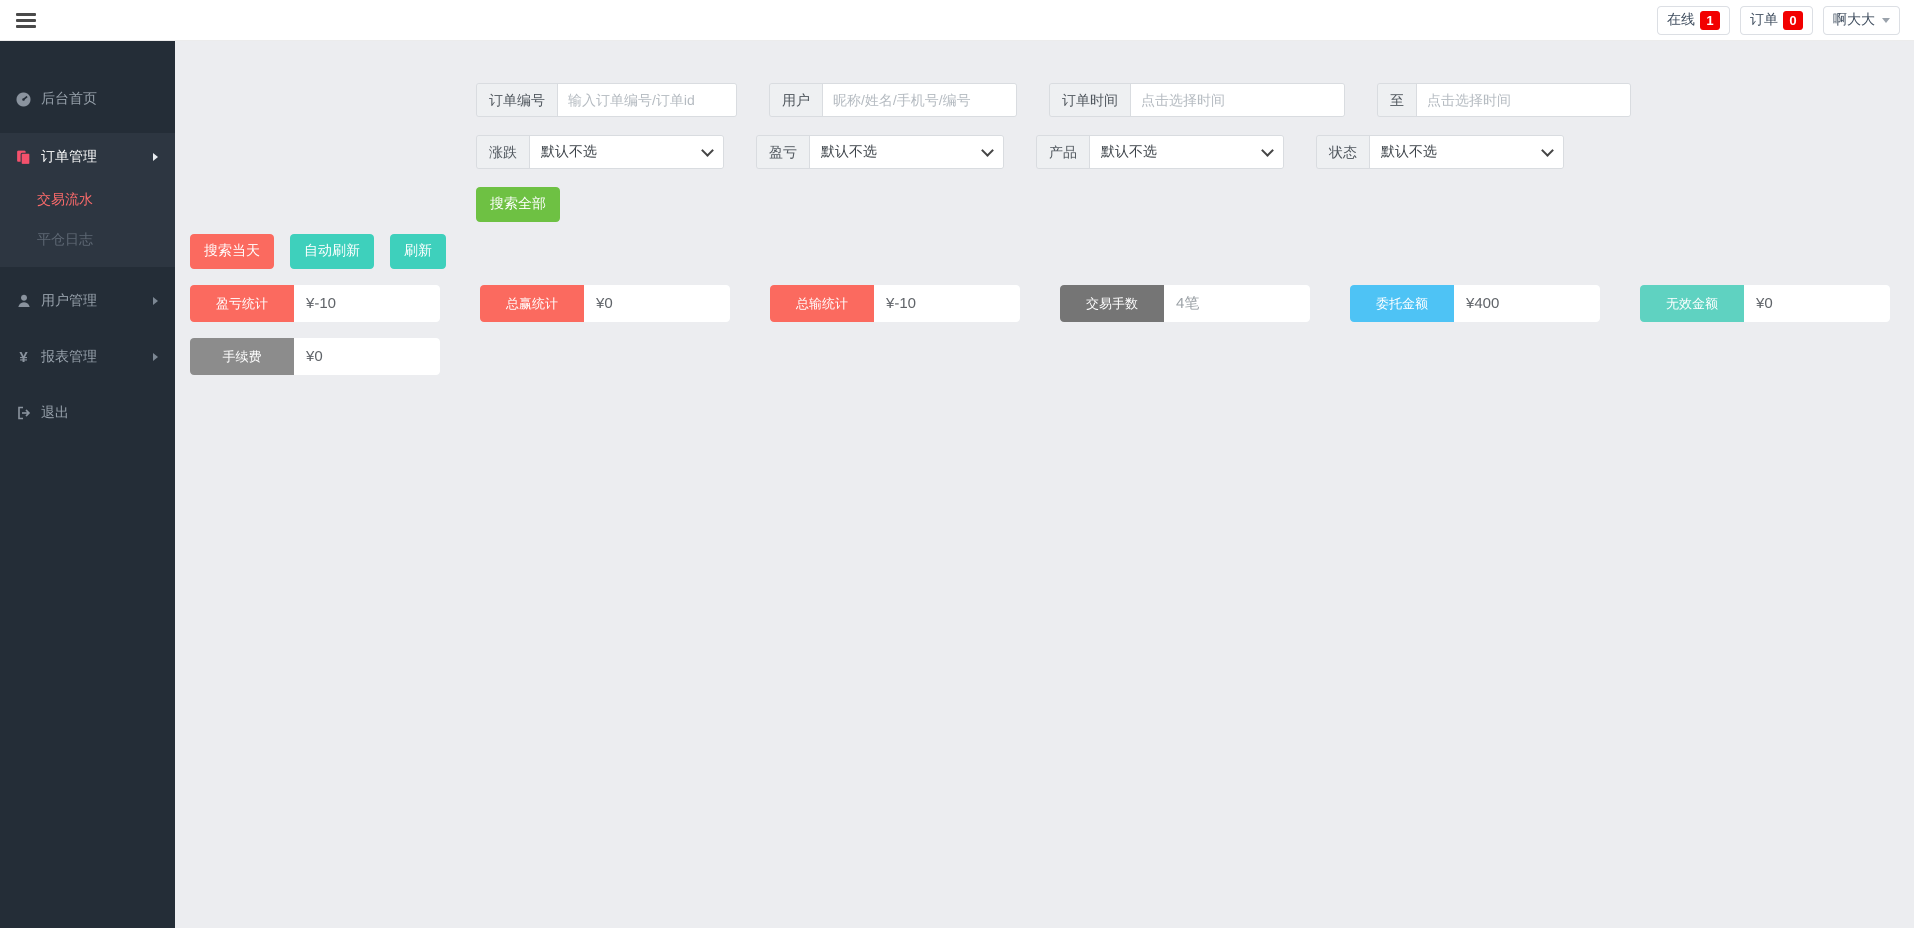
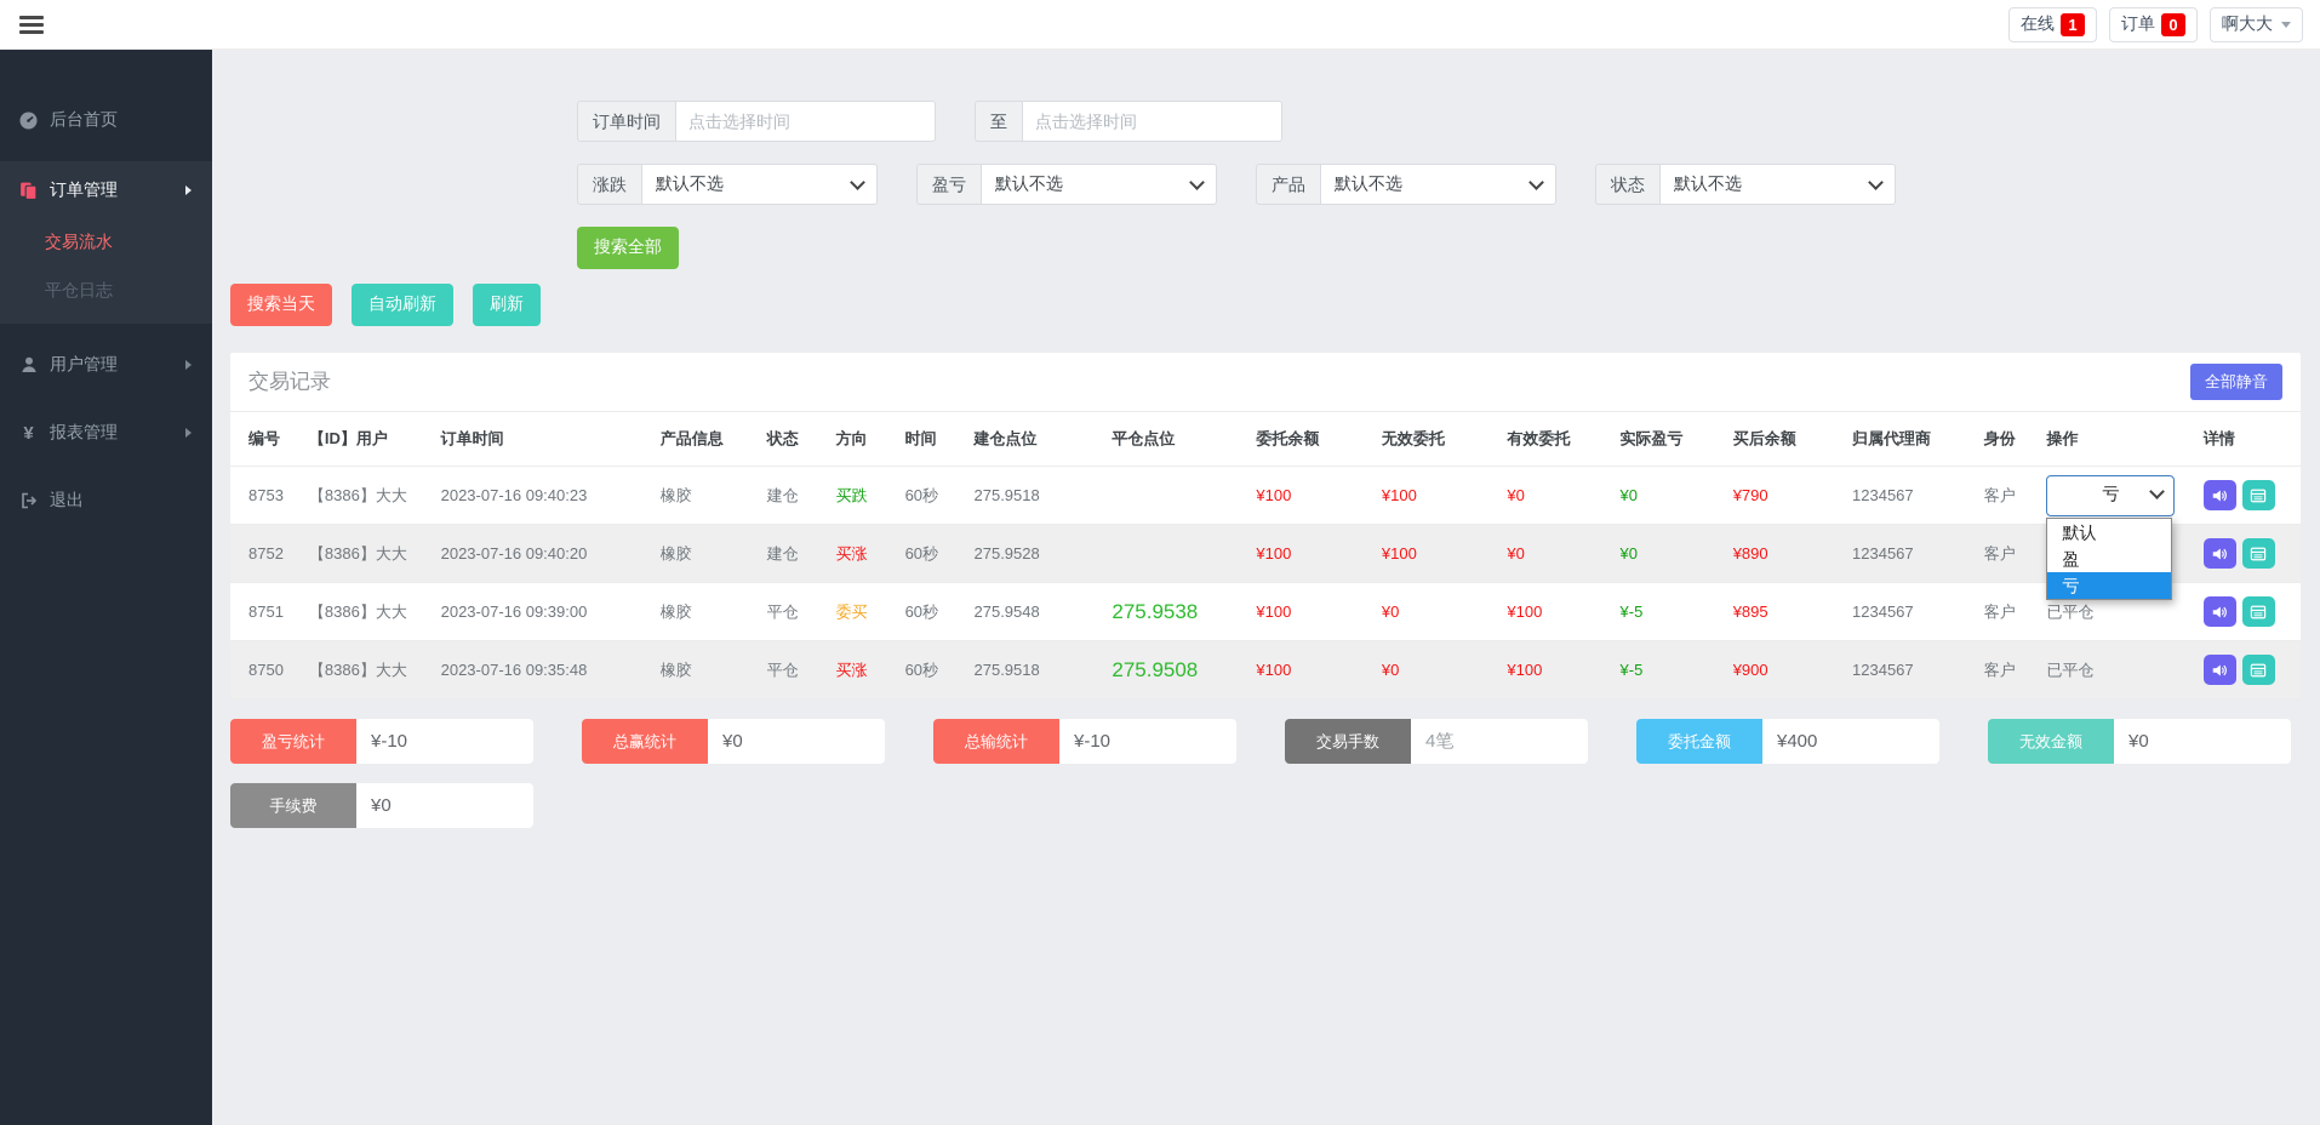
  在线
  1
  订单
  0
  啊大大
  后台首页
  订单管理
  交易流水
  平仓日志
  用户管理
  ¥
  报表管理
  退出
- 订单编号
- 输入订单编号/订单id
- 用户
- 昵称/姓名/手机号/编号
  订单时间
  点击选择时间
  至
  点击选择时间
  涨跌
  默认不选
  盈亏
  默认不选
  产品
  默认不选
  状态
  默认不选
  搜索全部
  搜索当天
  自动刷新
  刷新
+ 交易记录
+ 全部静音
+ 编号	【ID】用户	订单时间	产品信息	状态	方向	时间	建仓点位	平仓点位	委托余额	无效委托	有效委托	实际盈亏	买后余额	归属代理商	身份	操作	详情
+ 8753	【8386】大大	2023-07-16 09:40:23	橡胶	建仓	买跌	60秒	275.9518		¥100	¥100	¥0	¥0	¥790	1234567	客户	亏默认盈亏
+ 8752	【8386】大大	2023-07-16 09:40:20	橡胶	建仓	买涨	60秒	275.9528		¥100	¥100	¥0	¥0	¥890	1234567	客户
+ 8751	【8386】大大	2023-07-16 09:39:00	橡胶	平仓	委买	60秒	275.9548	275.9538	¥100	¥0	¥100	¥-5	¥895	1234567	客户	已平仓
+ 8750	【8386】大大	2023-07-16 09:35:48	橡胶	平仓	买涨	60秒	275.9518	275.9508	¥100	¥0	¥100	¥-5	¥900	1234567	客户	已平仓
  盈亏统计
  ¥-10
  总赢统计
  ¥0
  总输统计
  ¥-10
  交易手数
  4笔
  委托金额
  ¥400
  无效金额
  ¥0
  手续费
  ¥0
